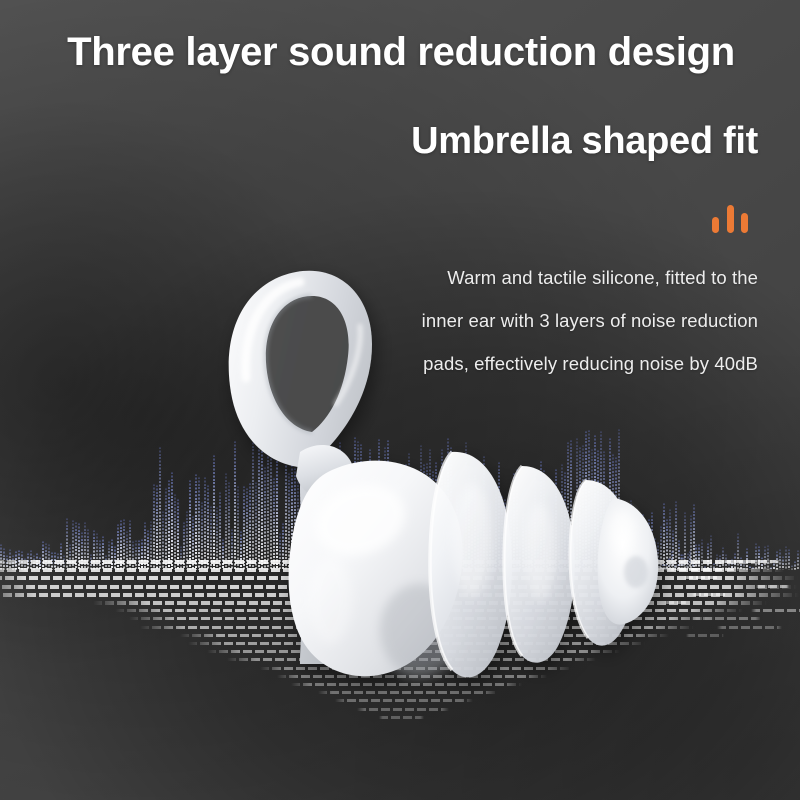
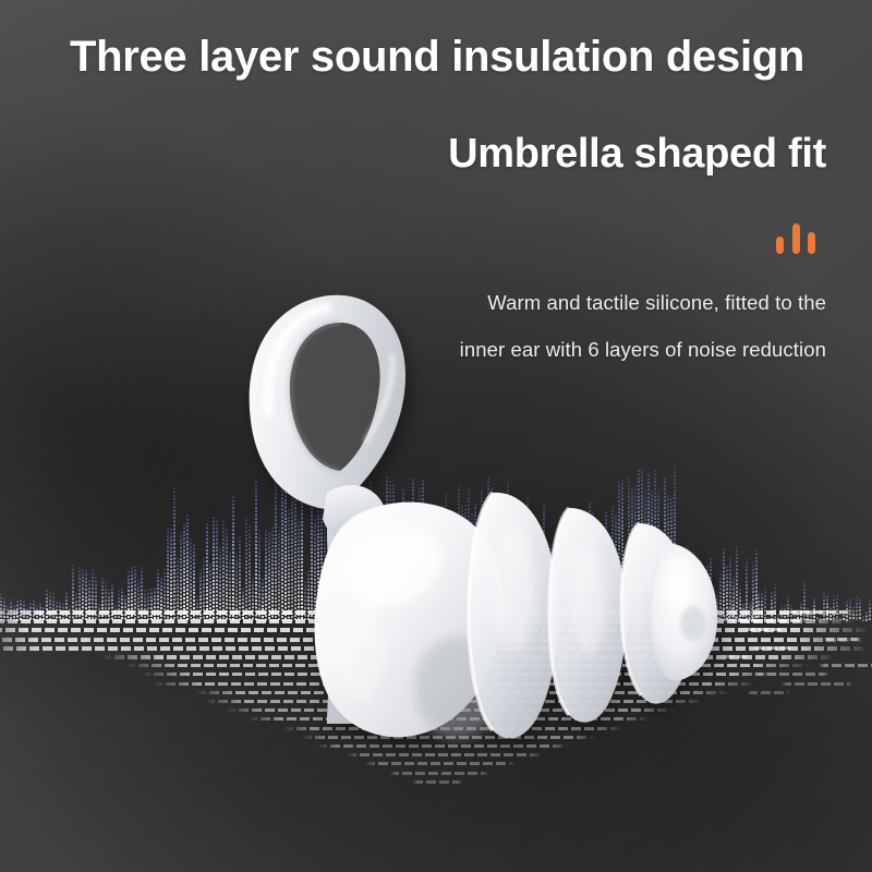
- Three layer sound reduction design
+ Three layer sound insulation design
  Umbrella shaped fit
  Warm and tactile silicone, fitted to the
- inner ear with 3 layers of noise reduction
+ inner ear with 6 layers of noise reduction
- pads, effectively reducing noise by 40dB
